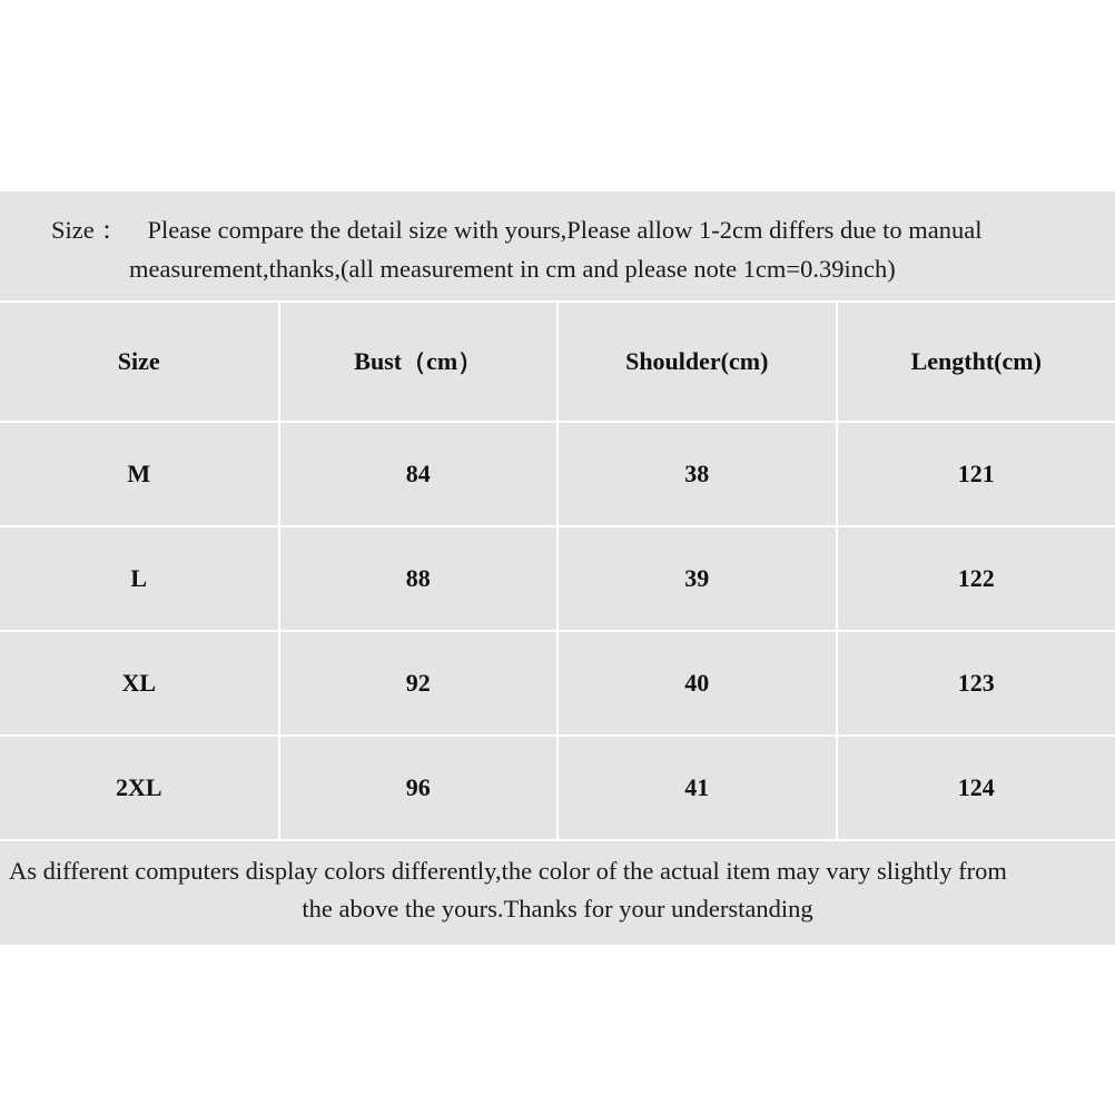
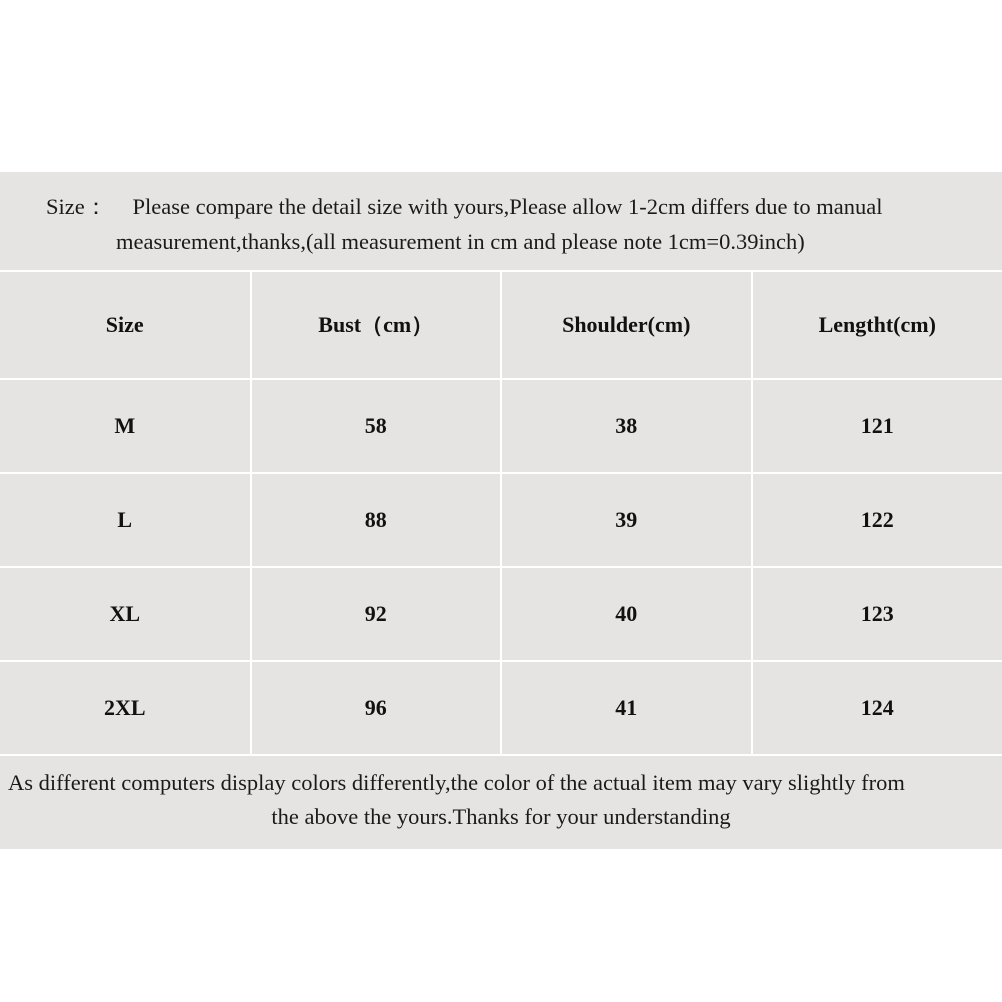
  Size： Please compare the detail size with yours,Please allow 1-2cm differs due to manual
  measurement,thanks,(all measurement in cm and please note 1cm=0.39inch)
  Size	Bust（cm）	Shoulder(cm)	Lengtht(cm)
- M	84	38	121
+ M	58	38	121
  L	88	39	122
  XL	92	40	123
  2XL	96	41	124
  As different computers display colors differently,the color of the actual item may vary slightly from
  the above the yours.Thanks for your understanding
